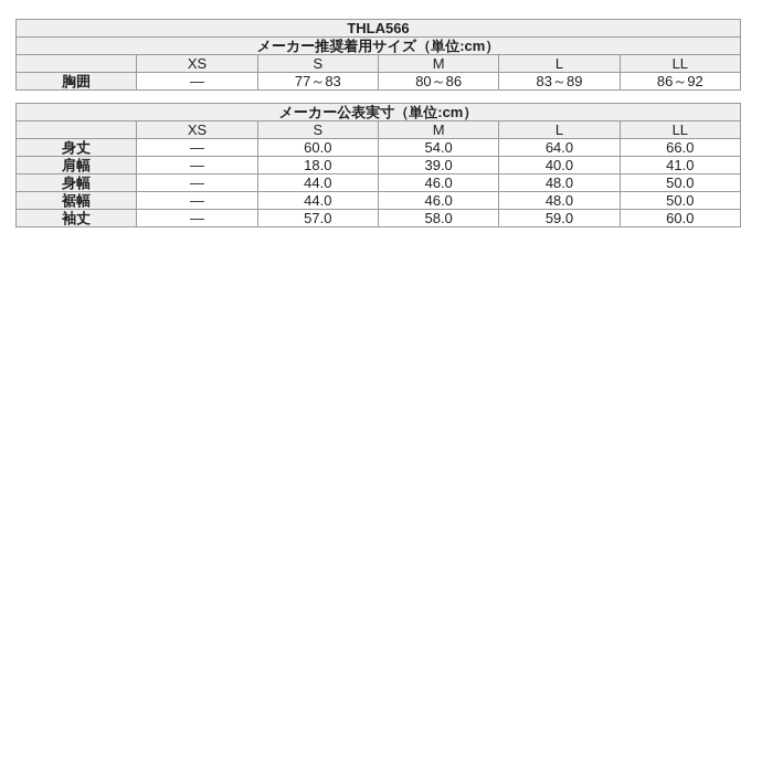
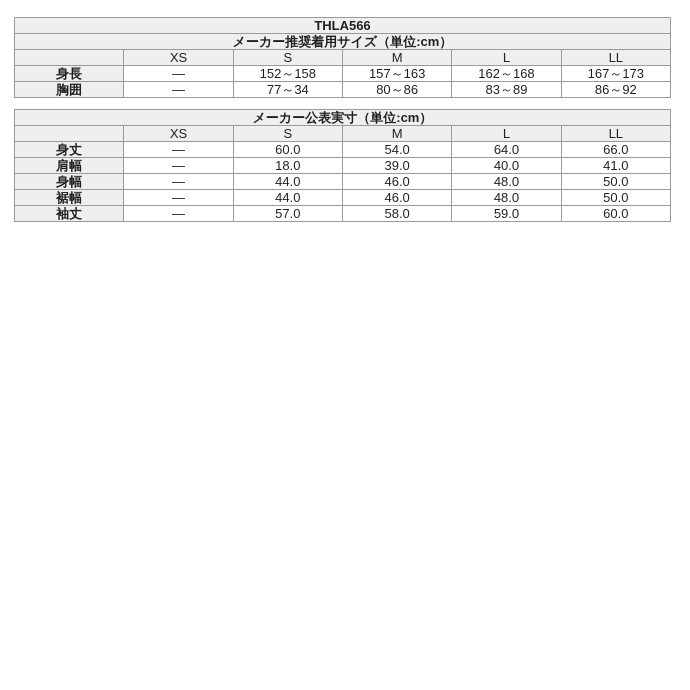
  THLA566
  メーカー推奨着用サイズ（単位:cm）
  	XS	S	M	L	LL
+ 身長	―	152～158	157～163	162～168	167～173
- 胸囲	―	77～83	80～86	83～89	86～92
+ 胸囲	―	77～34	80～86	83～89	86～92
  メーカー公表実寸（単位:cm）
  	XS	S	M	L	LL
  身丈	―	60.0	54.0	64.0	66.0
  肩幅	―	18.0	39.0	40.0	41.0
  身幅	―	44.0	46.0	48.0	50.0
  裾幅	―	44.0	46.0	48.0	50.0
  袖丈	―	57.0	58.0	59.0	60.0
